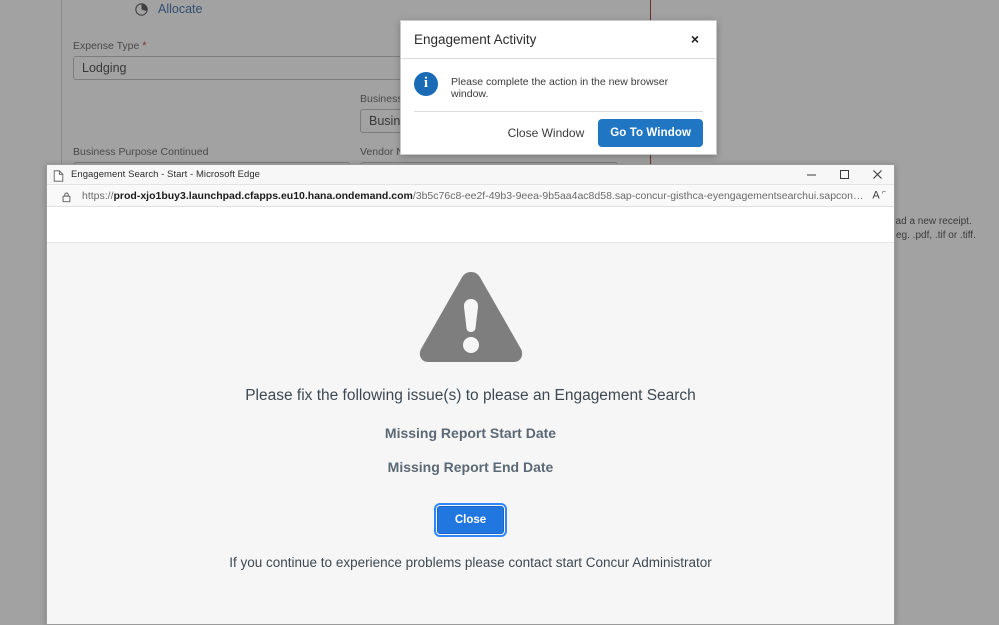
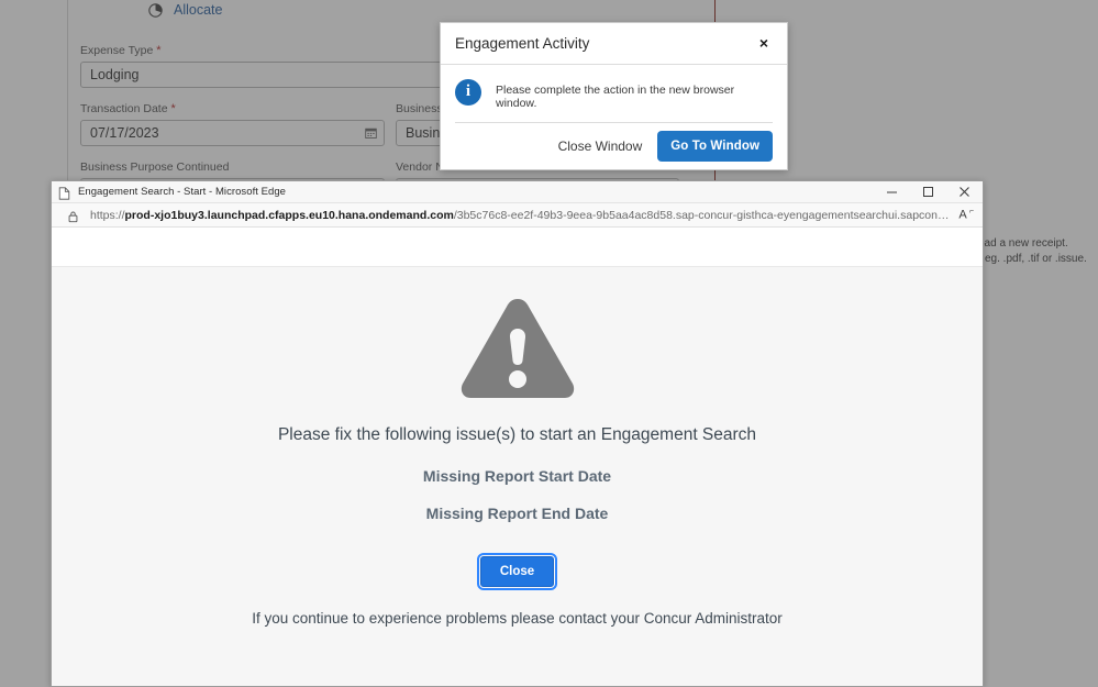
  Allocate
  Expense Type *
  Lodging
+ Transaction Date *
+ 07/17/2023
  Busines
  Busin
  Business Purpose Continued
  ad a new receipt.
- eg. .pdf, .tif or .tiff.
+ eg. .pdf, .tif or .issue.
  Engagement Activity
  ×
  i
  Please complete the action in the new browser window.
  Close Window
  Go To Window
  Engagement Search - Start - Microsoft Edge
  https://prod-xjo1buy3.launchpad.cfapps.eu10.hana.ondemand.com/3b5c76c8-ee2f-49b3-9eea-9b5aa4ac8d58.sap-concur-gisthca-eyengagementsearchui.sapconcu
- Please fix the following issue(s) to please an Engagement Search
+ Please fix the following issue(s) to start an Engagement Search
  Missing Report Start Date
  Missing Report End Date
  Close
- If you continue to experience problems please contact start Concur Administrator
+ If you continue to experience problems please contact your Concur Administrator
